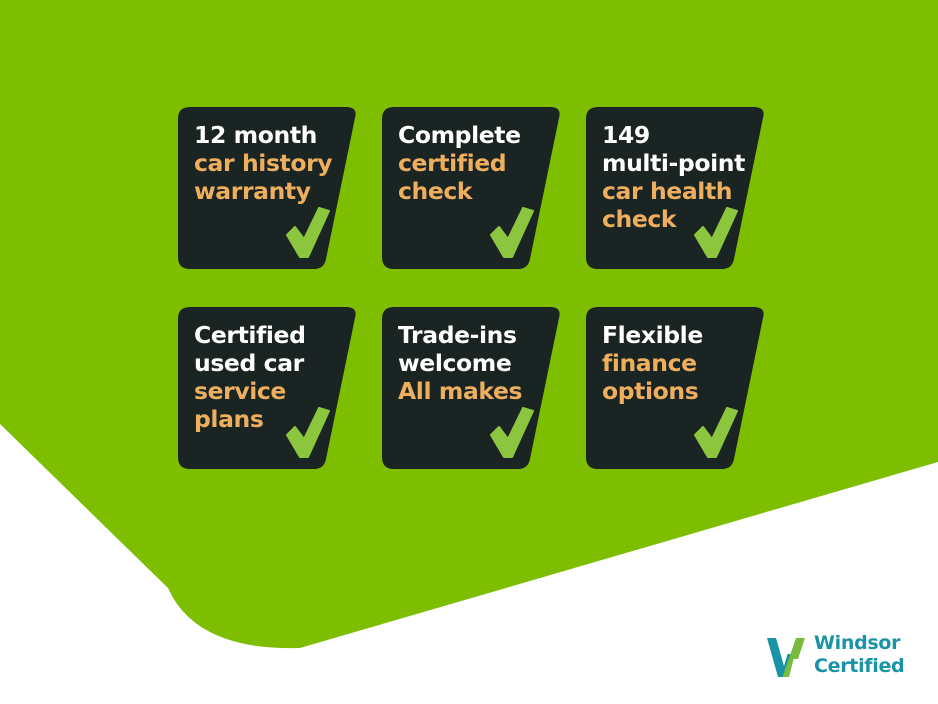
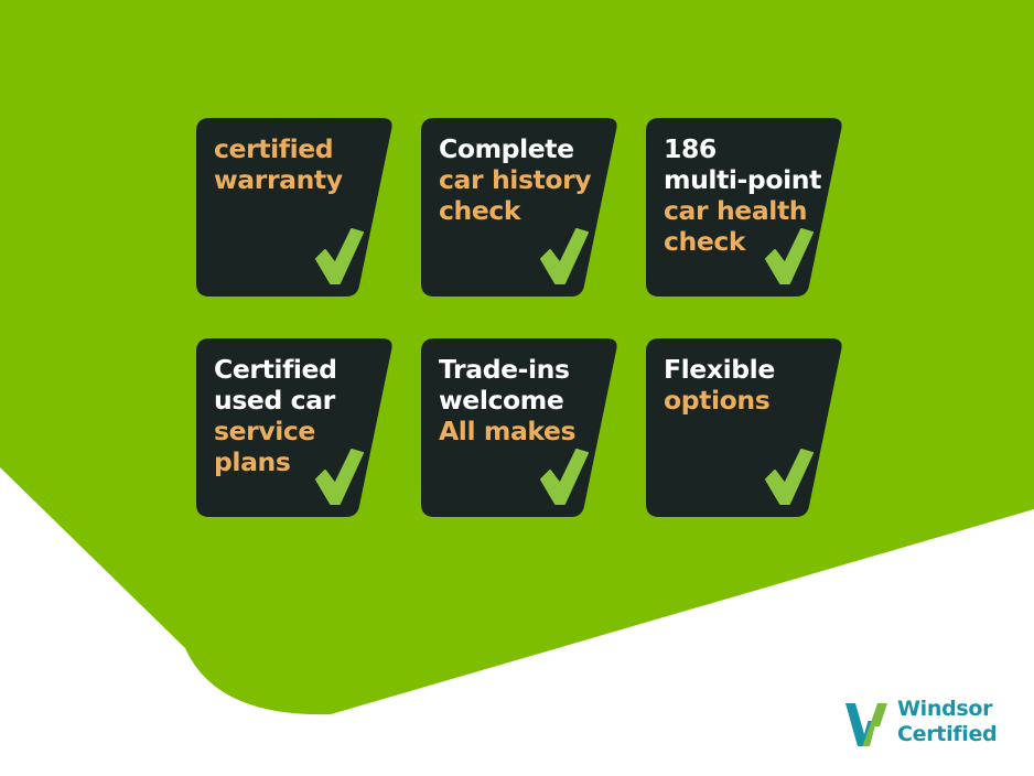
- 12 month
- car history
+ certified
  warranty
  Complete
- certified
+ car history
  check
- 149
+ 186
  multi-point
  car health
  check
  Certified
  used car
  service
  plans
  Trade-ins
  welcome
  All makes
  Flexible
- finance
  options
  Windsor
  Certified
